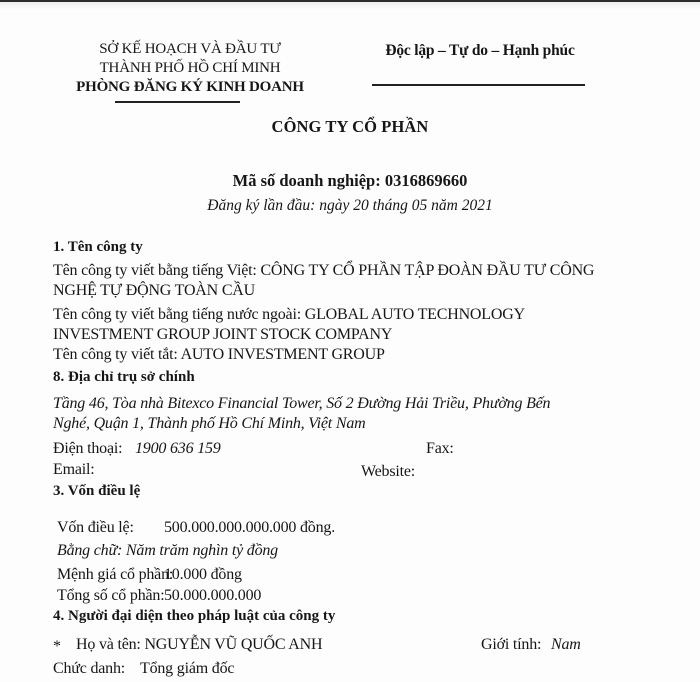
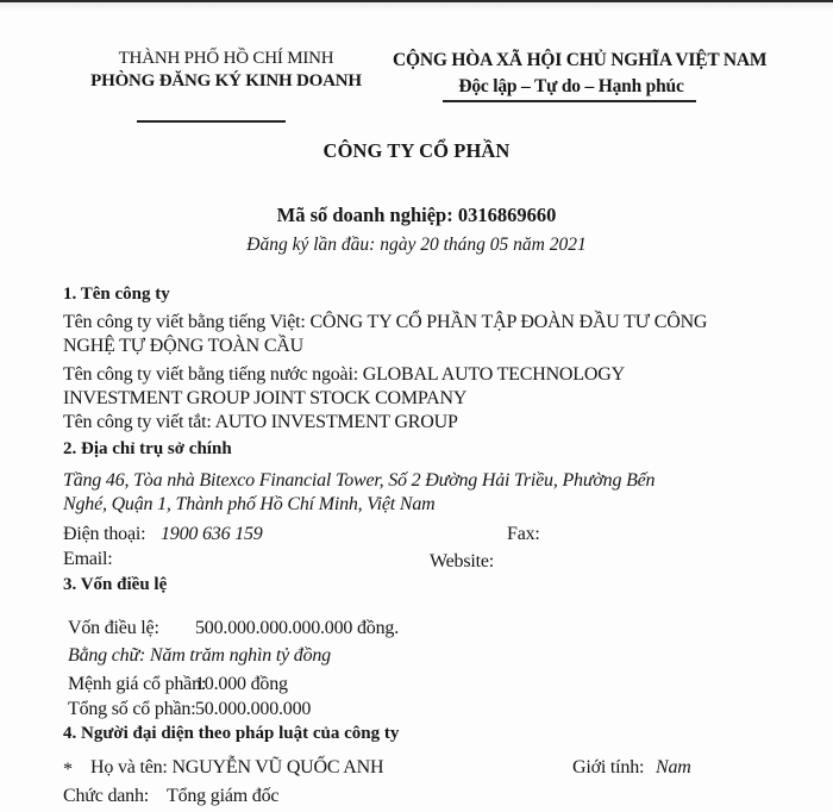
- SỞ KẾ HOẠCH VÀ ĐẦU TƯ
  THÀNH PHỐ HỒ CHÍ MINH
  PHÒNG ĐĂNG KÝ KINH DOANH
+ CỘNG HÒA XÃ HỘI CHỦ NGHĨA VIỆT NAM
  Độc lập – Tự do – Hạnh phúc
  CÔNG TY CỔ PHẦN
  Mã số doanh nghiệp: 0316869660
  Đăng ký lần đầu: ngày 20 tháng 05 năm 2021
  1. Tên công ty
  Tên công ty viết bằng tiếng Việt: CÔNG TY CỔ PHẦN TẬP ĐOÀN ĐẦU TƯ CÔNG
  NGHỆ TỰ ĐỘNG TOÀN CẦU
  Tên công ty viết bằng tiếng nước ngoài: GLOBAL AUTO TECHNOLOGY
  INVESTMENT GROUP JOINT STOCK COMPANY
  Tên công ty viết tắt: AUTO INVESTMENT GROUP
- 8. Địa chỉ trụ sở chính
+ 2. Địa chỉ trụ sở chính
  Tầng 46, Tòa nhà Bitexco Financial Tower, Số 2 Đường Hải Triều, Phường Bến
  Nghé, Quận 1, Thành phố Hồ Chí Minh, Việt Nam
  Điện thoại:
  1900 636 159
  Fax:
  Email:
  Website:
  3. Vốn điều lệ
  Vốn điều lệ:
  500.000.000.000.000 đồng.
  Bằng chữ: Năm trăm nghìn tỷ đồng
  Mệnh giá cổ phần:
  10.000 đồng
  Tổng số cổ phần:
  50.000.000.000
  4. Người đại diện theo pháp luật của công ty
  *
  Họ và tên: NGUYỄN VŨ QUỐC ANH
  Giới tính:
  Nam
  Chức danh:
  Tổng giám đốc
